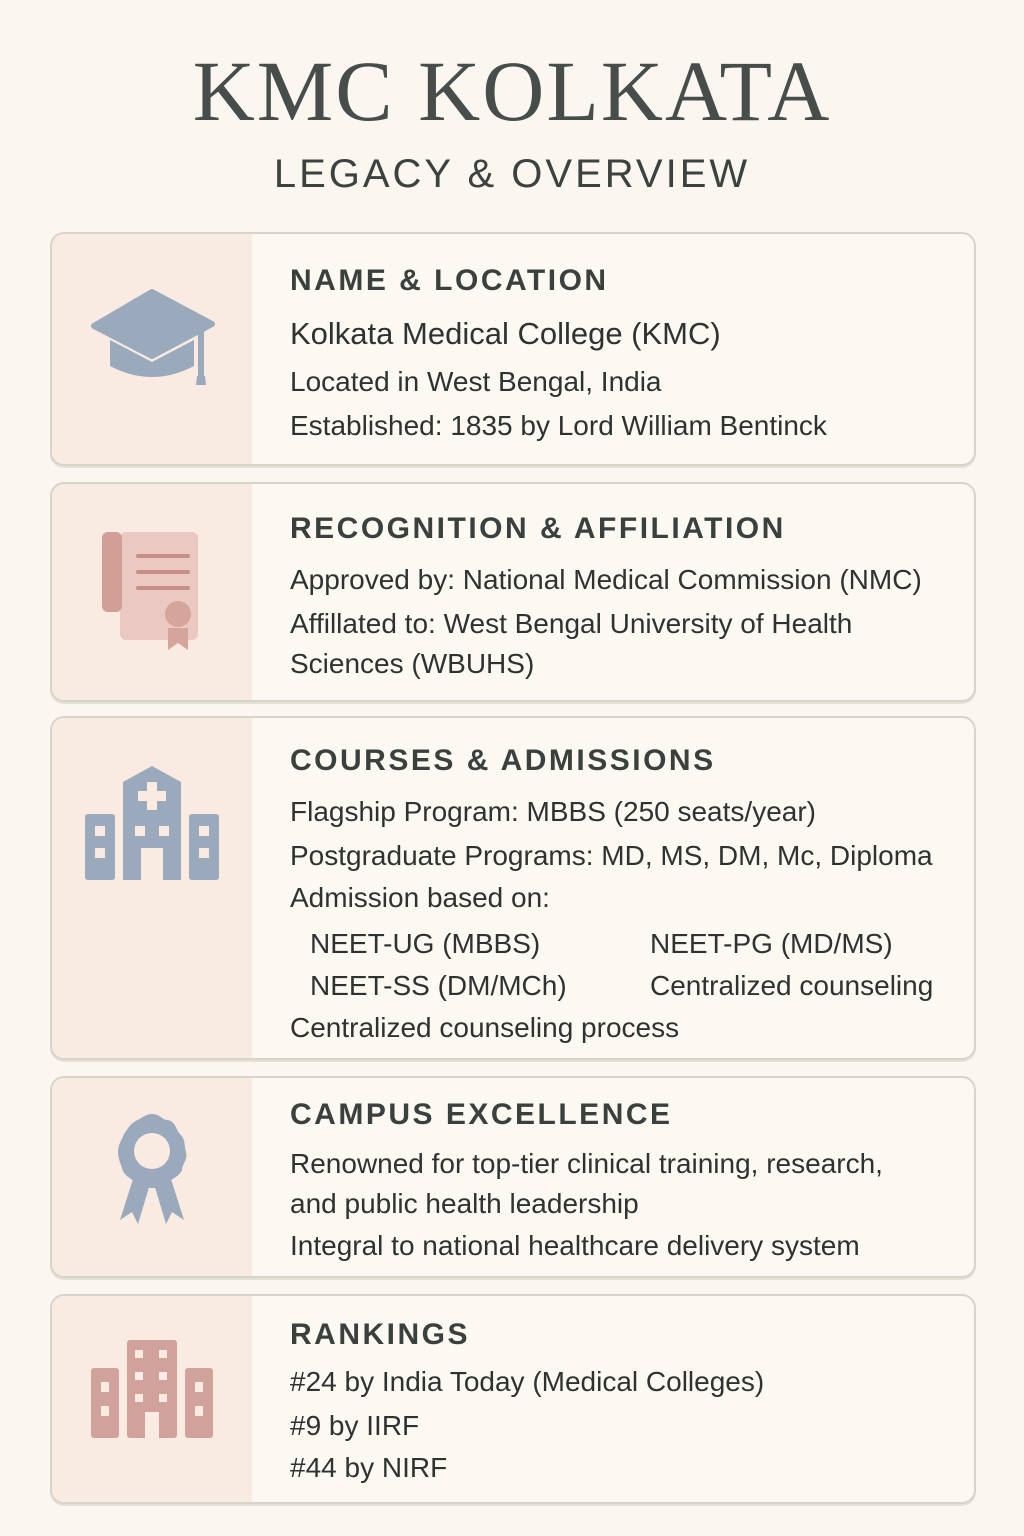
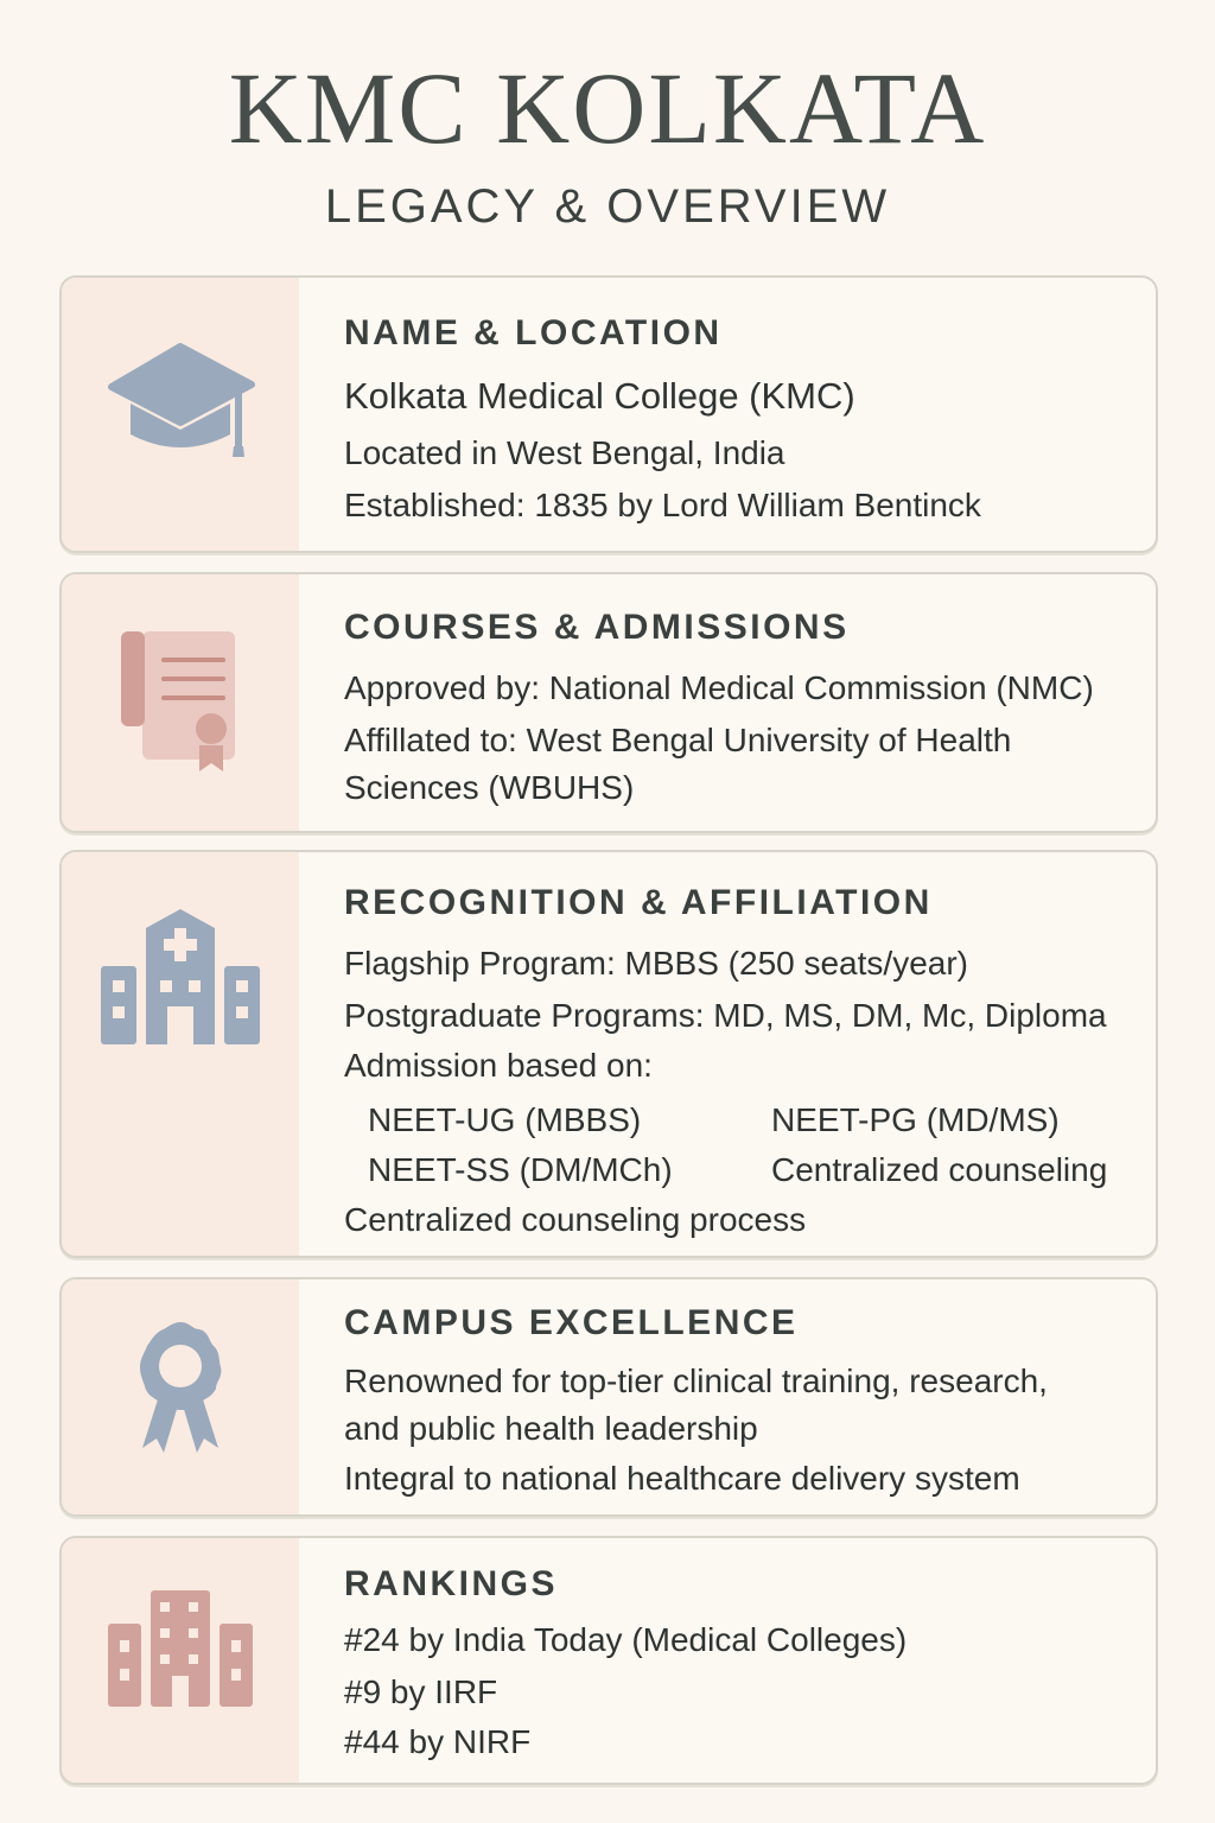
  KMC KOLKATA
  LEGACY & OVERVIEW
  NAME & LOCATION
  Kolkata Medical College (KMC)
  Located in West Bengal, India
  Established: 1835 by Lord William Bentinck
- RECOGNITION & AFFILIATION
+ COURSES & ADMISSIONS
  Approved by: National Medical Commission (NMC)
  Affillated to: West Bengal University of Health
  Sciences (WBUHS)
- COURSES & ADMISSIONS
+ RECOGNITION & AFFILIATION
  Flagship Program: MBBS (250 seats/year)
  Postgraduate Programs: MD, MS, DM, Mc, Diploma
  Admission based on:
  NEET-UG (MBBS)
  NEET-PG (MD/MS)
  NEET-SS (DM/MCh)
  Centralized counseling
  Centralized counseling process
  CAMPUS EXCELLENCE
  Renowned for top-tier clinical training, research,
  and public health leadership
  Integral to national healthcare delivery system
  RANKINGS
  #24 by India Today (Medical Colleges)
  #9 by IIRF
  #44 by NIRF
